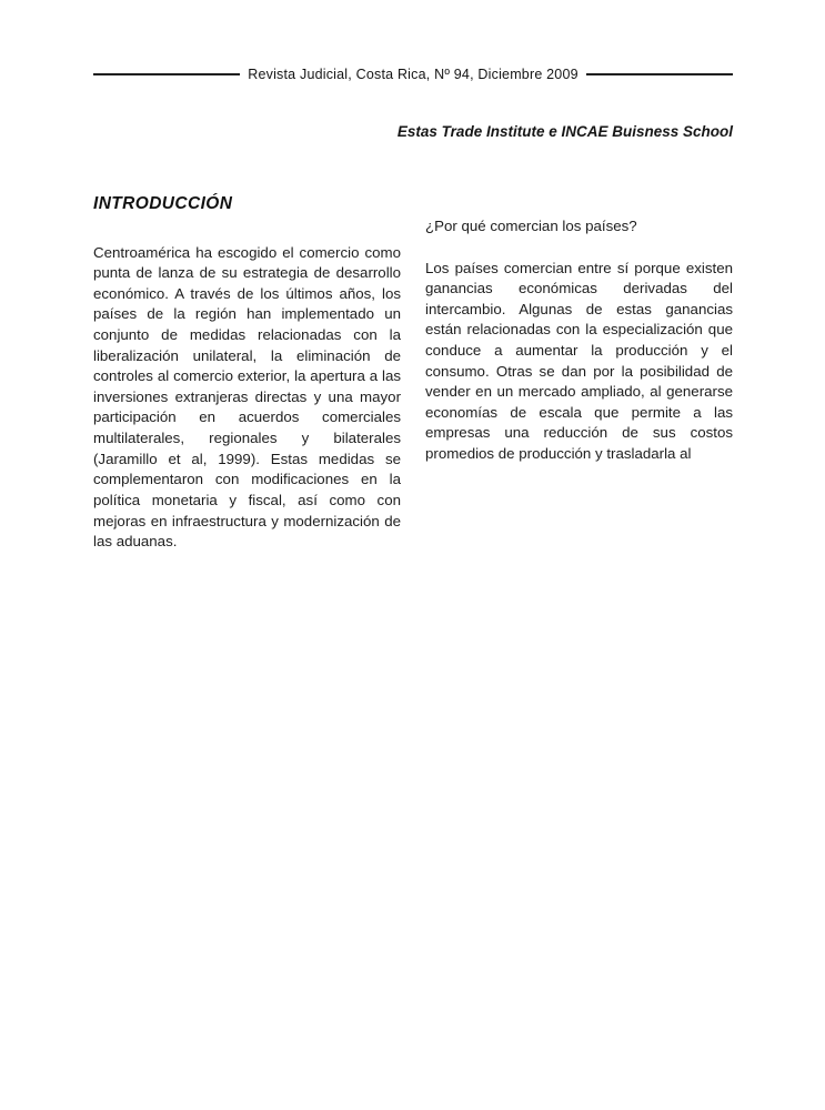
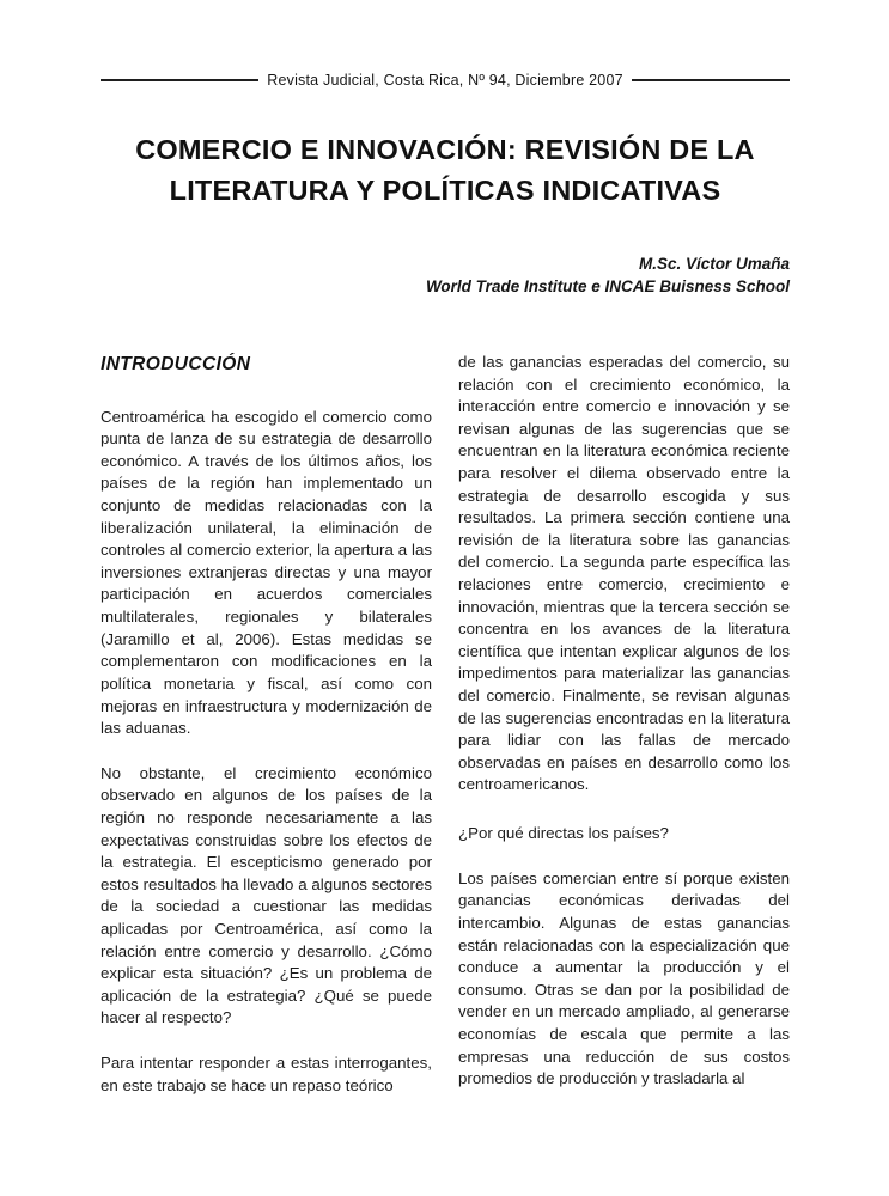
- Revista Judicial, Costa Rica, Nº 94, Diciembre 2009
+ Revista Judicial, Costa Rica, Nº 94, Diciembre 2007
+ COMERCIO E INNOVACIÓN: REVISIÓN DE LA
+ LITERATURA Y POLÍTICAS INDICATIVAS
+ M.Sc. Víctor Umaña
- Estas Trade Institute e INCAE Buisness School
+ World Trade Institute e INCAE Buisness School
  INTRODUCCIÓN
- Centroamérica ha escogido el comercio como punta de lanza de su estrategia de desarrollo económico. A través de los últimos años, los países de la región han implementado un conjunto de medidas relacionadas con la liberalización unilateral, la eliminación de controles al comercio exterior, la apertura a las inversiones extranjeras directas y una mayor participación en acuerdos comerciales multilaterales, regionales y bilaterales (Jaramillo et al, 1999). Estas medidas se complementaron con modificaciones en la política monetaria y fiscal, así como con mejoras en infraestructura y modernización de las aduanas.
+ Centroamérica ha escogido el comercio como punta de lanza de su estrategia de desarrollo económico. A través de los últimos años, los países de la región han implementado un conjunto de medidas relacionadas con la liberalización unilateral, la eliminación de controles al comercio exterior, la apertura a las inversiones extranjeras directas y una mayor participación en acuerdos comerciales multilaterales, regionales y bilaterales (Jaramillo et al, 2006). Estas medidas se complementaron con modificaciones en la política monetaria y fiscal, así como con mejoras en infraestructura y modernización de las aduanas.
+ No obstante, el crecimiento económico observado en algunos de los países de la región no responde necesariamente a las expectativas construidas sobre los efectos de la estrategia. El escepticismo generado por estos resultados ha llevado a algunos sectores de la sociedad a cuestionar las medidas aplicadas por Centroamérica, así como la relación entre comercio y desarrollo. ¿Cómo explicar esta situación? ¿Es un problema de aplicación de la estrategia? ¿Qué se puede hacer al respecto?
+ Para intentar responder a estas interrogantes, en este trabajo se hace un repaso teórico
+ de las ganancias esperadas del comercio, su relación con el crecimiento económico, la interacción entre comercio e innovación y se revisan algunas de las sugerencias que se encuentran en la literatura económica reciente para resolver el dilema observado entre la estrategia de desarrollo escogida y sus resultados. La primera sección contiene una revisión de la literatura sobre las ganancias del comercio. La segunda parte específica las relaciones entre comercio, crecimiento e innovación, mientras que la tercera sección se concentra en los avances de la literatura científica que intentan explicar algunos de los impedimentos para materializar las ganancias del comercio. Finalmente, se revisan algunas de las sugerencias encontradas en la literatura para lidiar con las fallas de mercado observadas en países en desarrollo como los centroamericanos.
- ¿Por qué comercian los países?
+ ¿Por qué directas los países?
  Los países comercian entre sí porque existen ganancias económicas derivadas del intercambio. Algunas de estas ganancias están relacionadas con la especialización que conduce a aumentar la producción y el consumo. Otras se dan por la posibilidad de vender en un mercado ampliado, al generarse economías de escala que permite a las empresas una reducción de sus costos promedios de producción y trasladarla al
